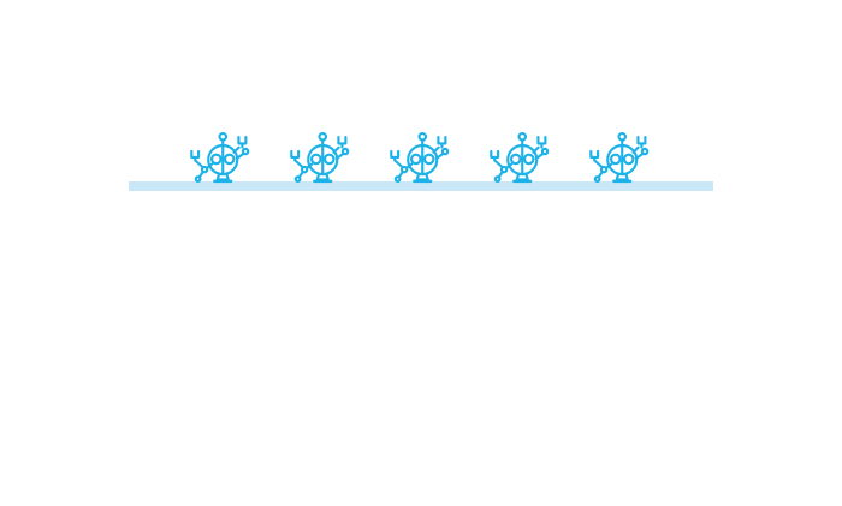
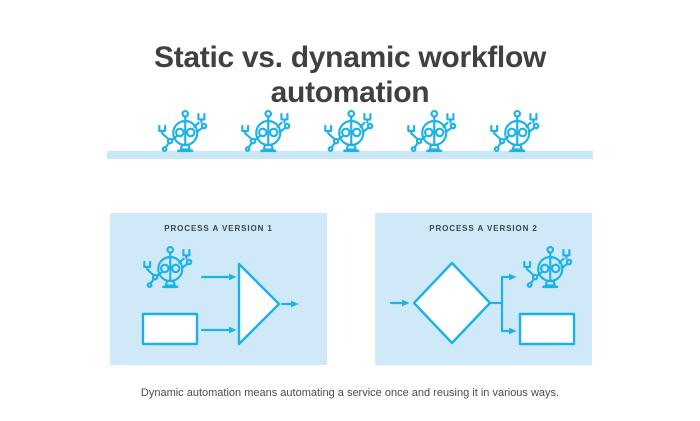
+ Static vs. dynamic workflow automation
+ PROCESS A VERSION 1
+ PROCESS A VERSION 2
+ Dynamic automation means automating a service once and reusing it in various ways.
